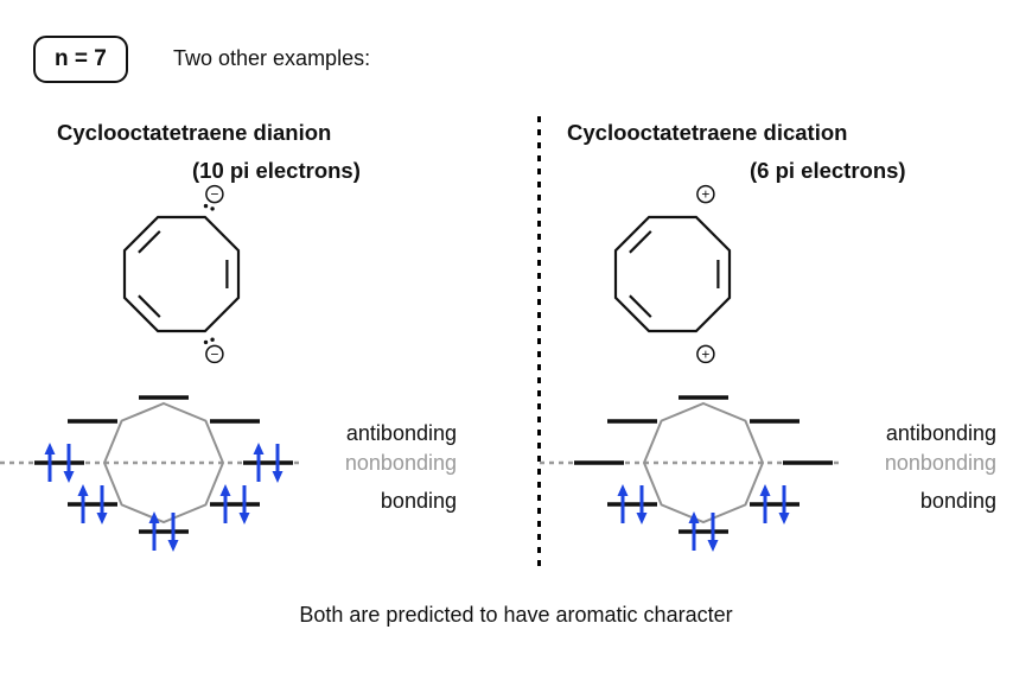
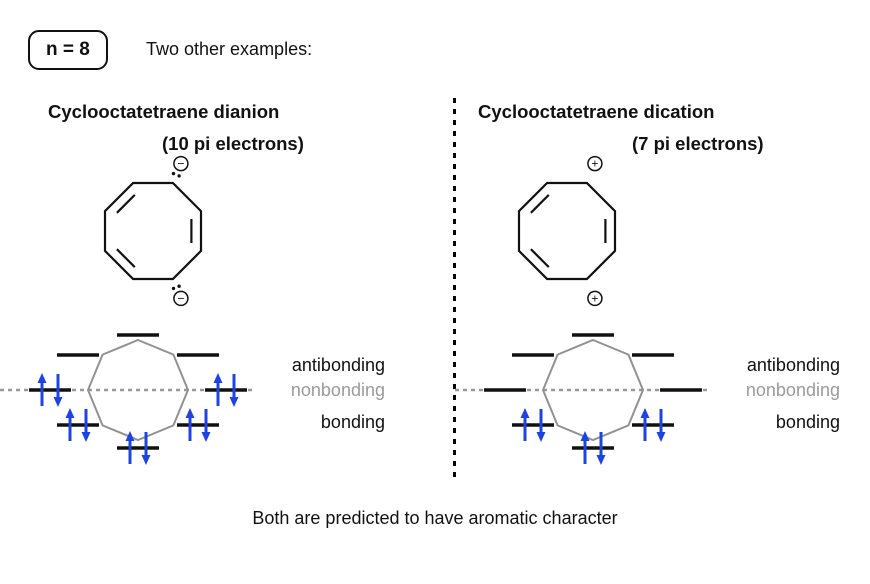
- n = 7
+ n = 8
  Two other examples:
  Cyclooctatetraene dianion
  (10 pi electrons)
  −
  −
  antibonding
  nonbonding
  bonding
  Cyclooctatetraene dication
- (6 pi electrons)
+ (7 pi electrons)
  +
  +
  antibonding
  nonbonding
  bonding
  Both are predicted to have aromatic character
